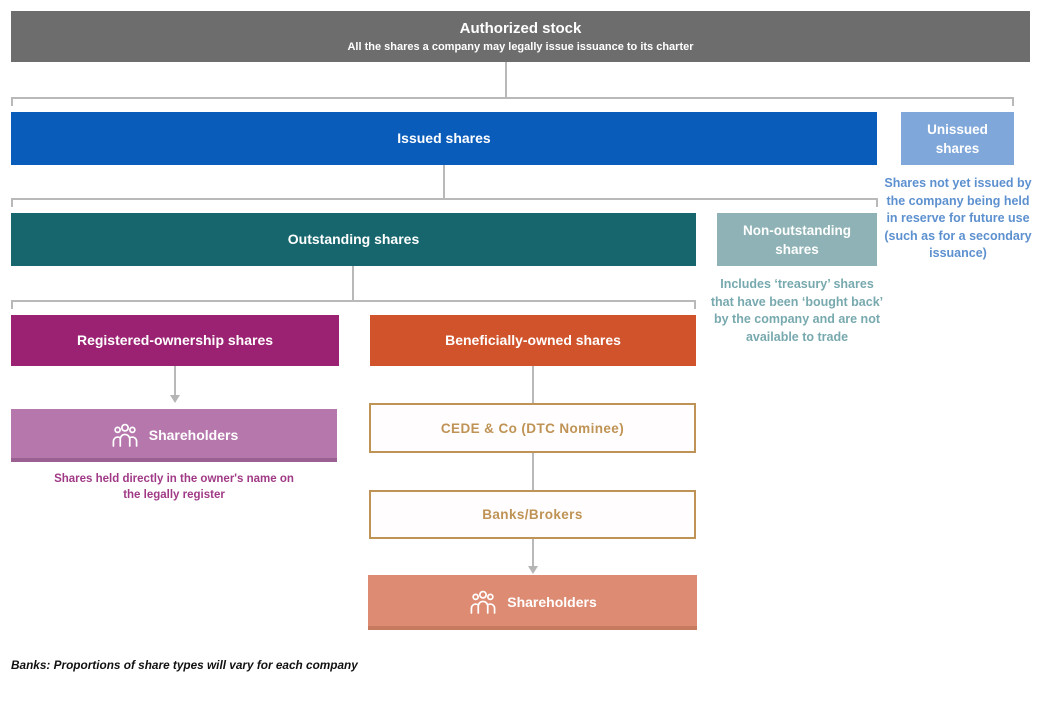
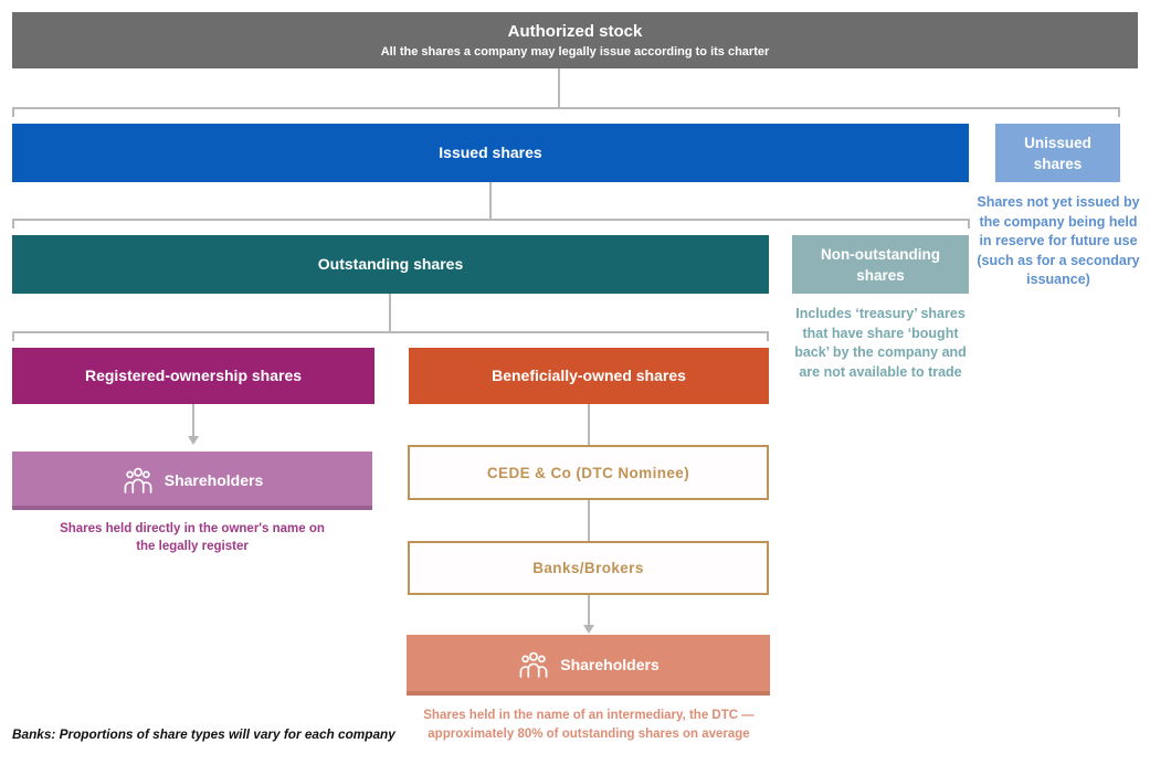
  Authorized stock
- All the shares a company may legally issue issuance to its charter
+ All the shares a company may legally issue according to its charter
  Issued shares
  Unissued shares
  Shares not yet issued by the company being held in reserve for future use (such as for a secondary issuance)
  Outstanding shares
  Non-outstanding shares
- Includes ‘treasury’ shares that have been ‘bought back’ by the company and are not available to trade
+ Includes ‘treasury’ shares that have share ‘bought back’ by the company and are not available to trade
  Registered-ownership shares
  Beneficially-owned shares
  Shareholders
  Shares held directly in the owner's name on the legally register
  CEDE & Co (DTC Nominee)
  Banks/Brokers
  Shareholders
+ Shares held in the name of an intermediary, the DTC — approximately 80% of outstanding shares on average
  Banks: Proportions of share types will vary for each company
